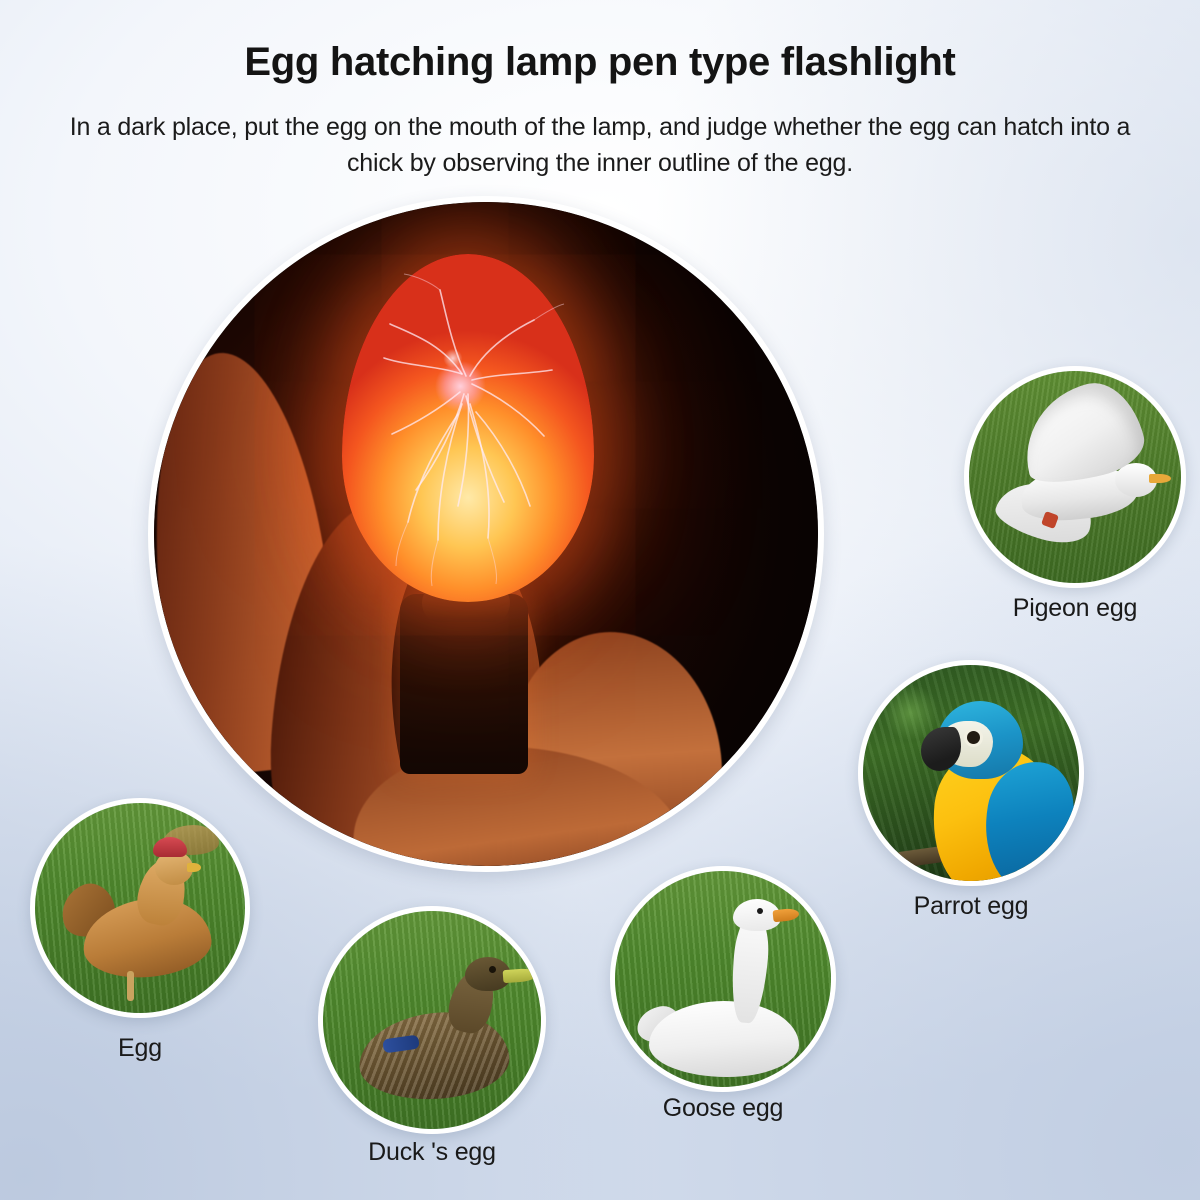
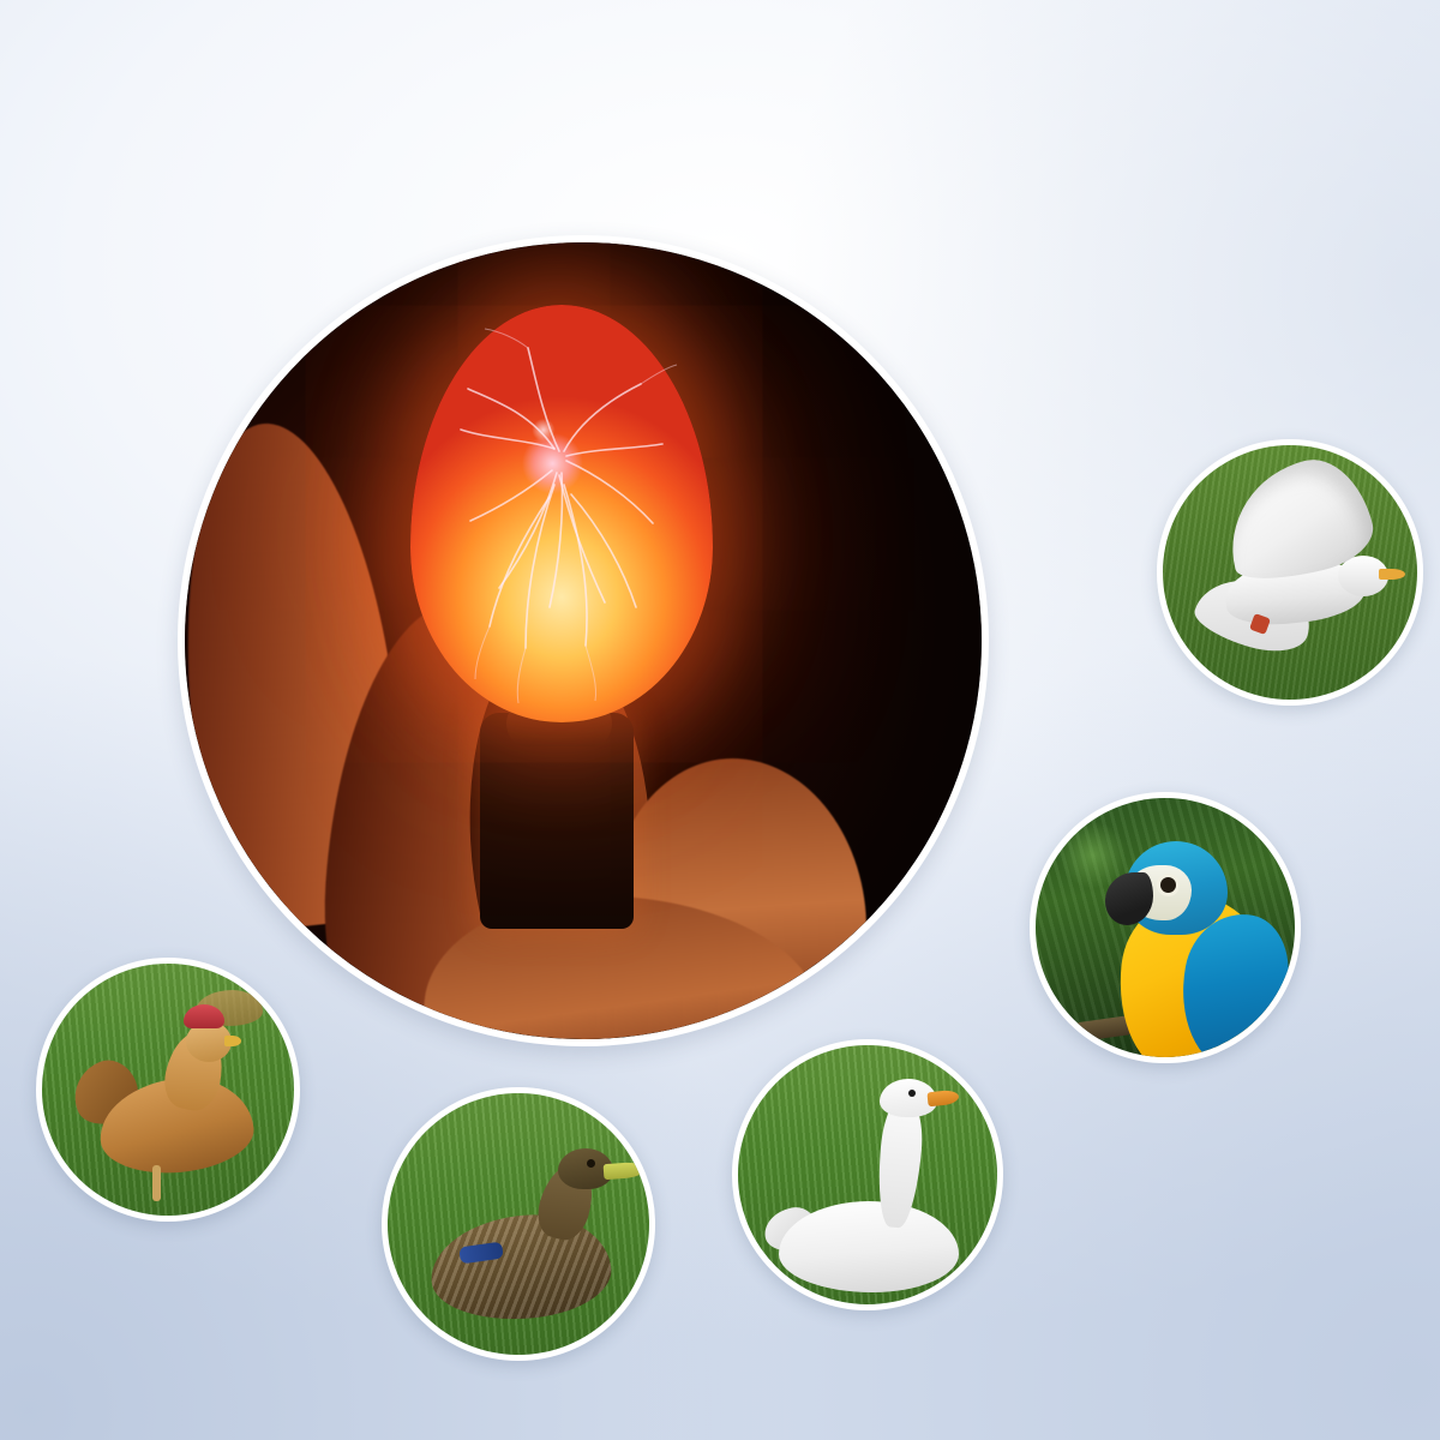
- Egg hatching lamp pen type flashlight
- In a dark place, put the egg on the mouth of the lamp, and judge whether the egg can hatch into a chick by observing the inner outline of the egg.
- Pigeon egg
- Parrot egg
- Egg
- Duck 's egg
- Goose egg
